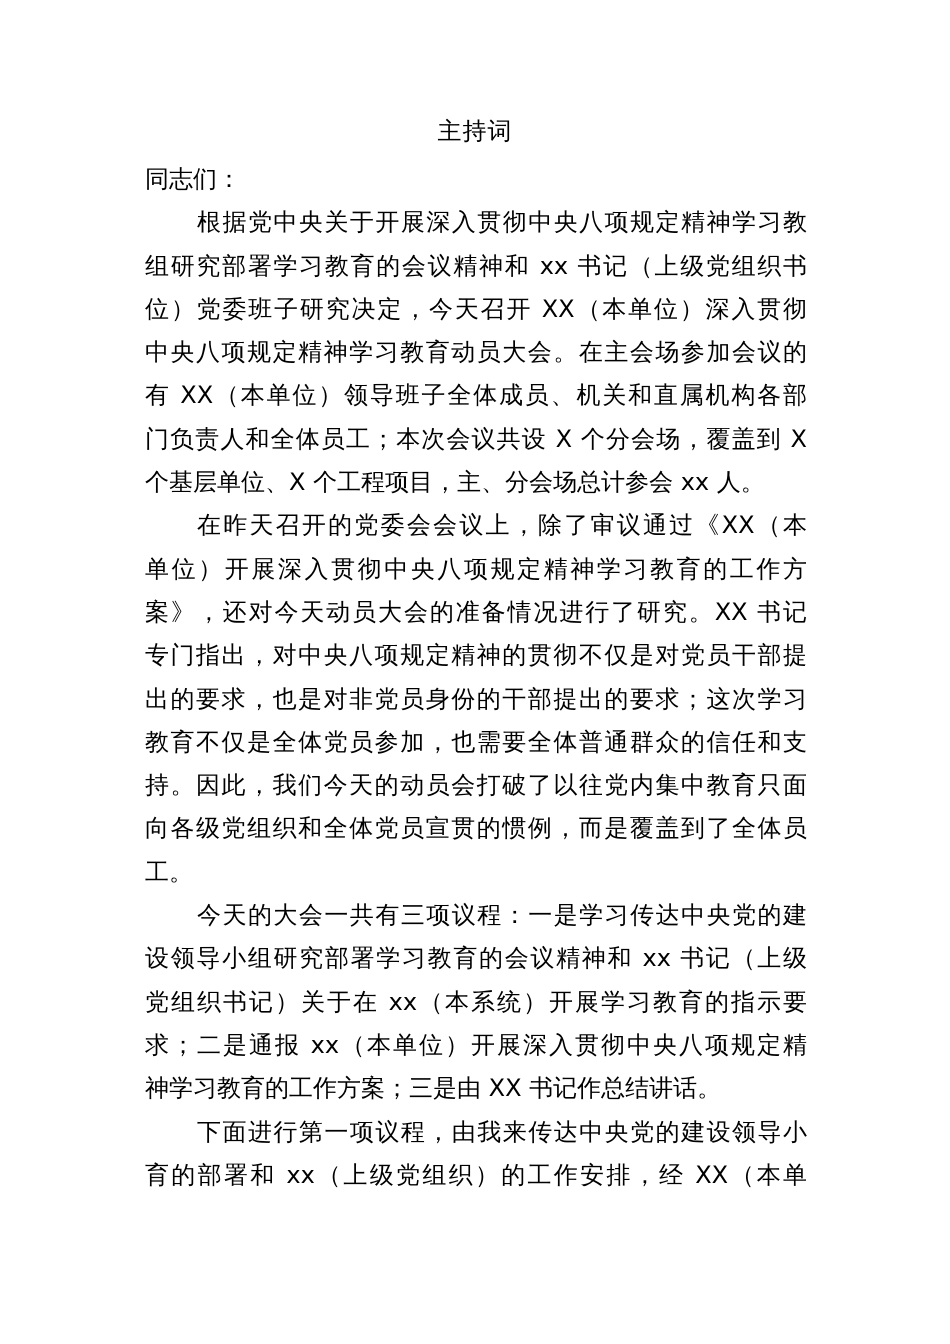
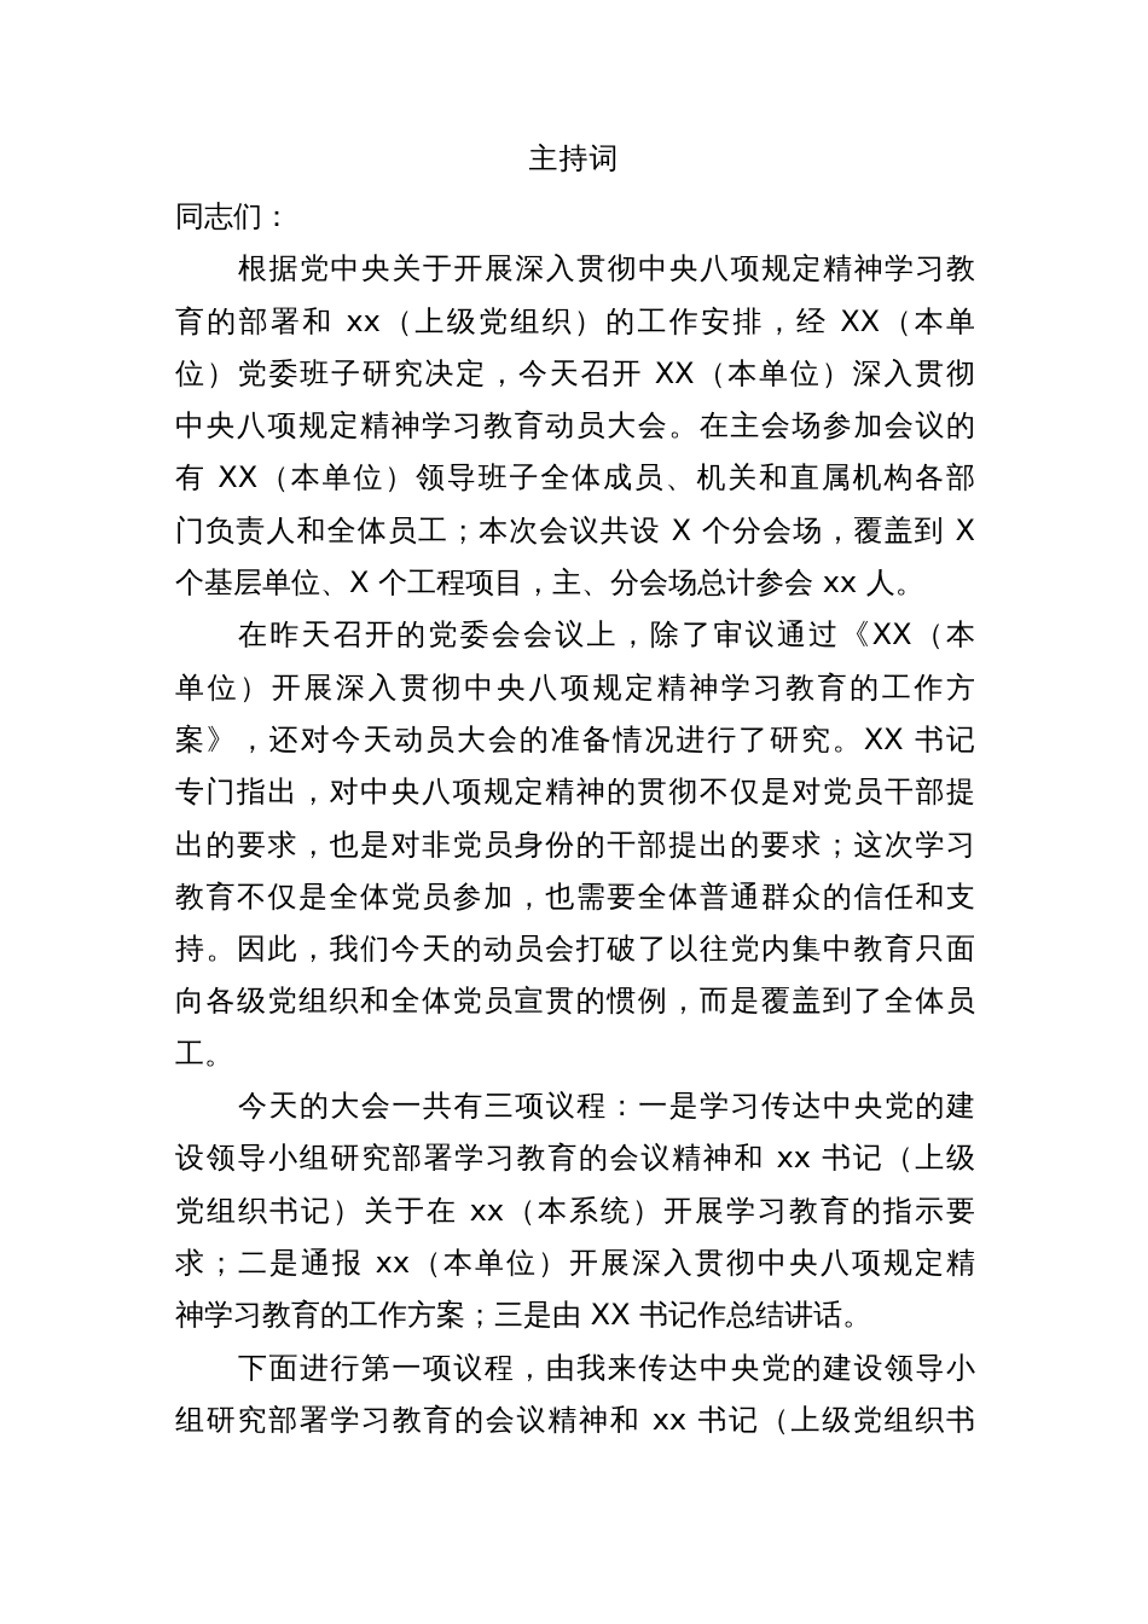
  主持词
  同志们：
  根据党中央关于开展深入贯彻中央八项规定精神学习教
- 组研究部署学习教育的会议精神和 xx 书记（上级党组织书
+ 育的部署和 xx（上级党组织）的工作安排，经 XX（本单
  位）党委班子研究决定，今天召开 XX（本单位）深入贯彻
  中央八项规定精神学习教育动员大会。在主会场参加会议的
  有 XX（本单位）领导班子全体成员、机关和直属机构各部
  门负责人和全体员工；本次会议共设 X 个分会场，覆盖到 X
  个基层单位、X 个工程项目，主、分会场总计参会 xx 人。
  在昨天召开的党委会会议上，除了审议通过《XX（本
  单位）开展深入贯彻中央八项规定精神学习教育的工作方
  案》，还对今天动员大会的准备情况进行了研究。XX 书记
  专门指出，对中央八项规定精神的贯彻不仅是对党员干部提
  出的要求，也是对非党员身份的干部提出的要求；这次学习
  教育不仅是全体党员参加，也需要全体普通群众的信任和支
  持。因此，我们今天的动员会打破了以往党内集中教育只面
  向各级党组织和全体党员宣贯的惯例，而是覆盖到了全体员
  工。
  今天的大会一共有三项议程：一是学习传达中央党的建
  设领导小组研究部署学习教育的会议精神和 xx 书记（上级
  党组织书记）关于在 xx（本系统）开展学习教育的指示要
  求；二是通报 xx（本单位）开展深入贯彻中央八项规定精
  神学习教育的工作方案；三是由 XX 书记作总结讲话。
  下面进行第一项议程，由我来传达中央党的建设领导小
- 育的部署和 xx（上级党组织）的工作安排，经 XX（本单
+ 组研究部署学习教育的会议精神和 xx 书记（上级党组织书
